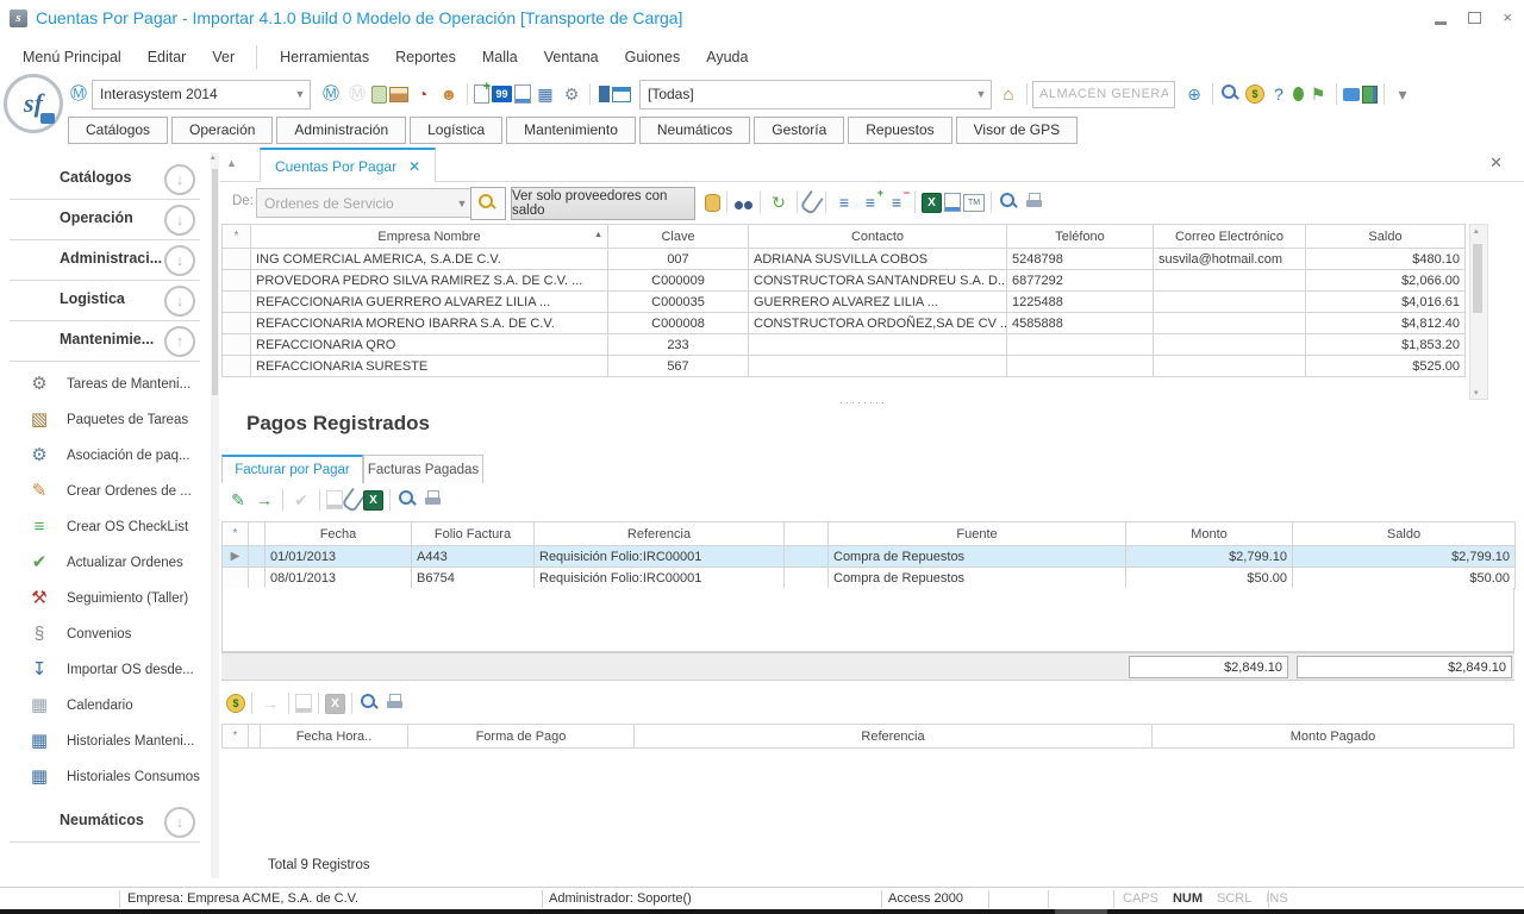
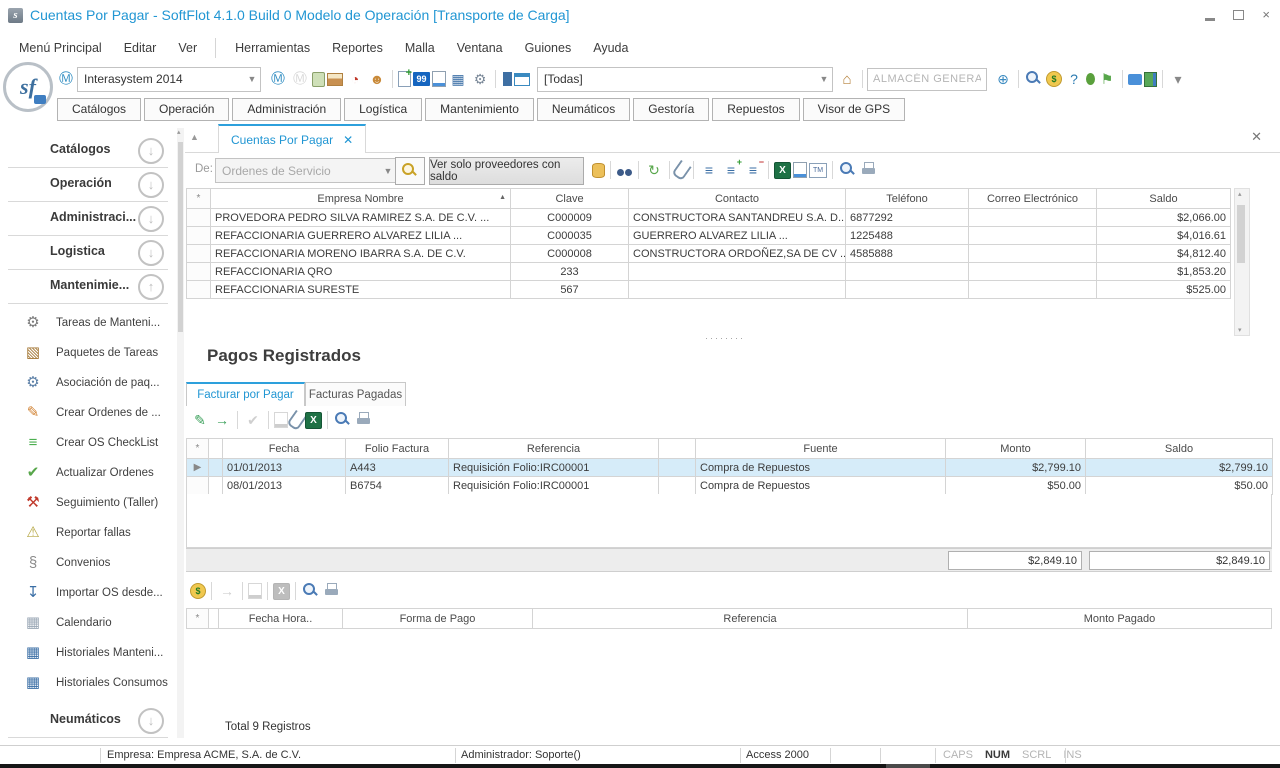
  s
- Cuentas Por Pagar - Importar 4.1.0 Build 0 Modelo de Operación [Transporte de Carga]
+ Cuentas Por Pagar - SoftFlot 4.1.0 Build 0 Modelo de Operación [Transporte de Carga]
  ×
  Menú Principal
  Editar
  Ver
  Herramientas
  Reportes
  Malla
  Ventana
  Guiones
  Ayuda
  sf
  Ⓜ
  Interasystem 2014
  ▼
  Ⓜ
  Ⓜ
  ◔
  ☻
  99
  ▦
  ⚙
  [Todas]
  ▼
  ⌂
  ALMACÉN GENERAL
  ⊕
  $
  ?
  ⚑
  ▾
  Catálogos
  Operación
  Administración
  Logística
  Mantenimiento
  Neumáticos
  Gestoría
  Repuestos
  Visor de GPS
  Catálogos
  ↓
  Operación
  ↓
  Administraci...
  ↓
  Logistica
  ↓
  Mantenimie...
  ↑
  ⚙
  Tareas de Manteni...
  ▧
  Paquetes de Tareas
  ⚙
  Asociación de paq...
  ✎
  Crear Ordenes de ...
  ≡
  Crear OS CheckList
  ✔
  Actualizar Ordenes
  ⚒
  Seguimiento (Taller)
+ ⚠
+ Reportar fallas
  §
  Convenios
  ↧
  Importar OS desde...
  ▦
  Calendario
  ▦
  Historiales Manteni...
  ▦
  Historiales Consumos
  Neumáticos
  ↓
  ▲
  Cuentas Por Pagar
  ✕
  ✕
  De:
  Ordenes de Servicio
  ▼
  Ver solo proveedores con saldo
  ↻
  ≡
  ≡
  ≡
  X
  *	Empresa Nombre	Clave	Contacto	Teléfono	Correo Electrónico	Saldo
- 	ING COMERCIAL AMERICA, S.A.DE C.V.	007	ADRIANA SUSVILLA COBOS	5248798	susvila@hotmail.com	$480.10
  	PROVEDORA PEDRO SILVA RAMIREZ S.A. DE C.V. ...	C000009	CONSTRUCTORA SANTANDREU S.A. D..	6877292		$2,066.00
  	REFACCIONARIA GUERRERO ALVAREZ LILIA ...	C000035	GUERRERO ALVAREZ LILIA ...	1225488		$4,016.61
  	REFACCIONARIA MORENO IBARRA S.A. DE C.V.	C000008	CONSTRUCTORA ORDOÑEZ,SA DE CV ..	4585888		$4,812.40
  	REFACCIONARIA QRO	233				$1,853.20
  	REFACCIONARIA SURESTE	567				$525.00
  ········
  Pagos Registrados
  Facturar por Pagar
  Facturas Pagadas
  ✎
  →
  ✔
  X
  *		Fecha	Folio Factura	Referencia		Fuente	Monto	Saldo
  ▶		01/01/2013	A443	Requisición Folio:IRC00001		Compra de Repuestos	$2,799.10	$2,799.10
  		08/01/2013	B6754	Requisición Folio:IRC00001		Compra de Repuestos	$50.00	$50.00
  $2,849.10
  $2,849.10
  $
  →
  X
  *		Fecha Hora..	Forma de Pago	Referencia	Monto Pagado
  Total 9 Registros
  Empresa: Empresa ACME, S.A. de C.V.
  Administrador: Soporte()
  Access 2000
  CAPS NUM SCRL NS
